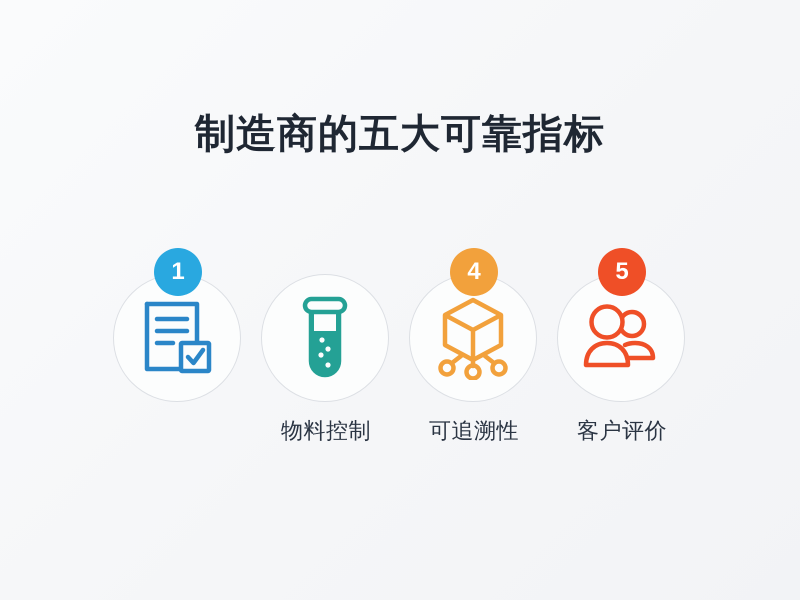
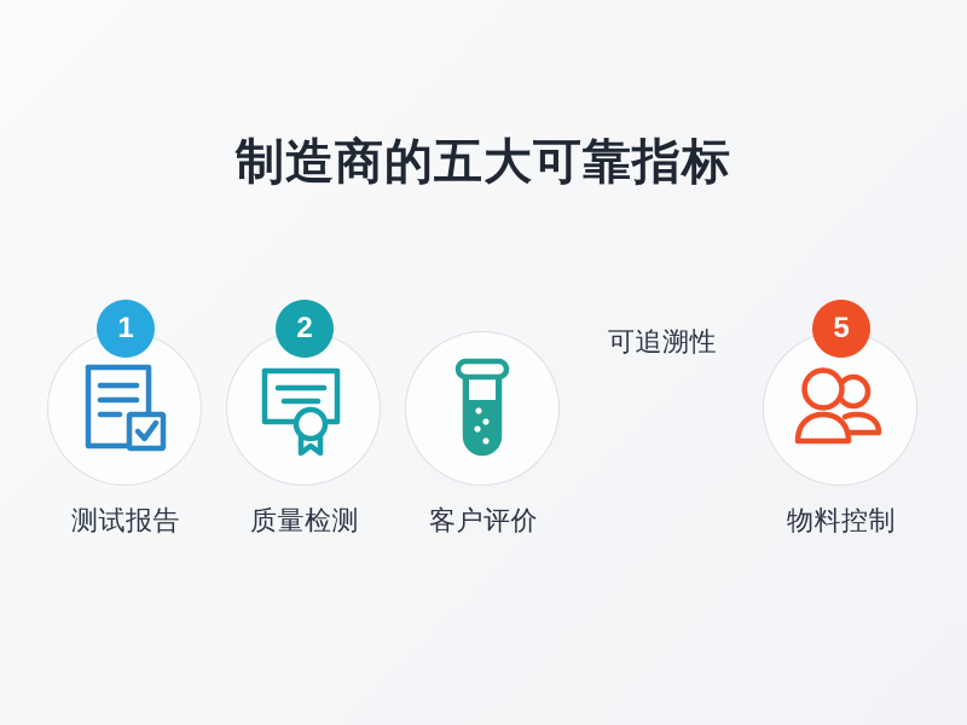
  制造商的五大可靠指标
  1
+ 测试报告
+ 2
+ 质量检测
- 物料控制
+ 客户评价
- 4
  可追溯性
  5
- 客户评价
+ 物料控制
